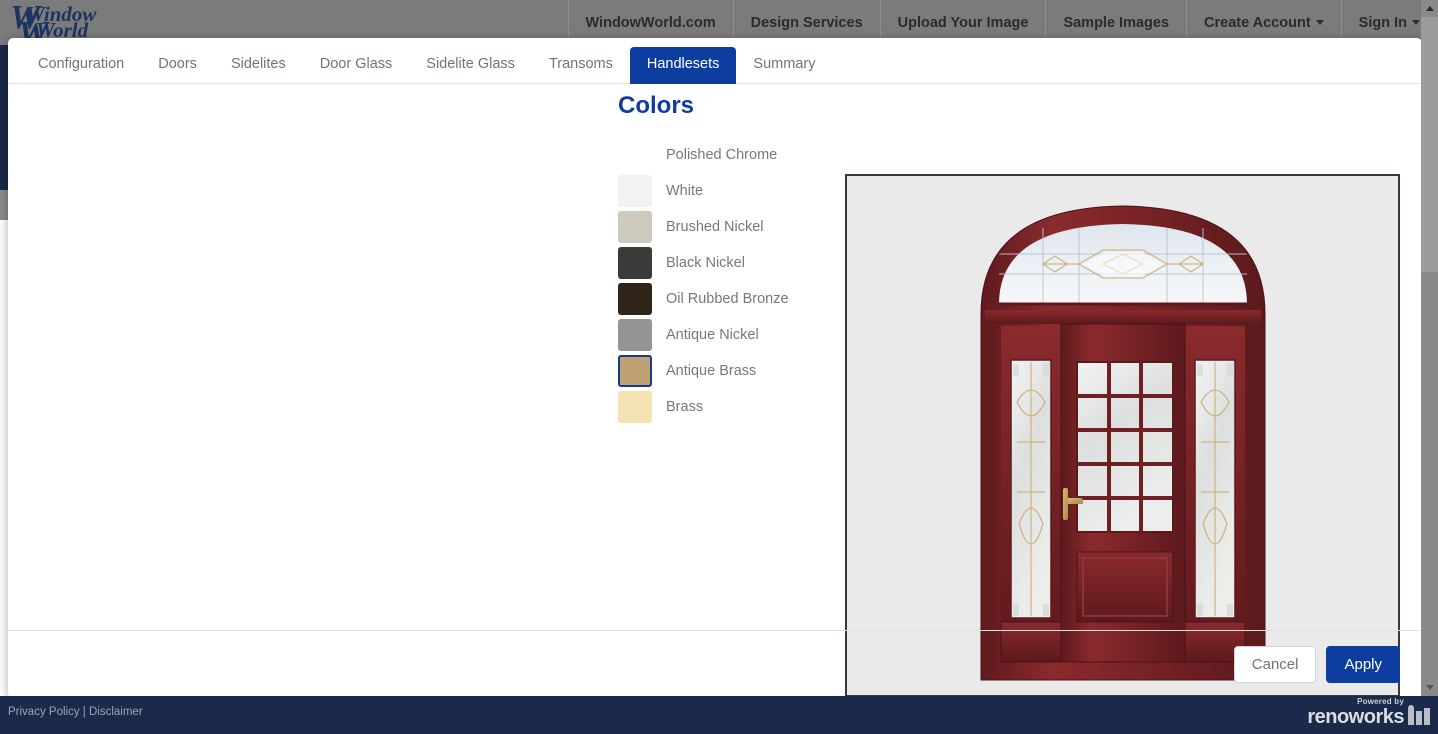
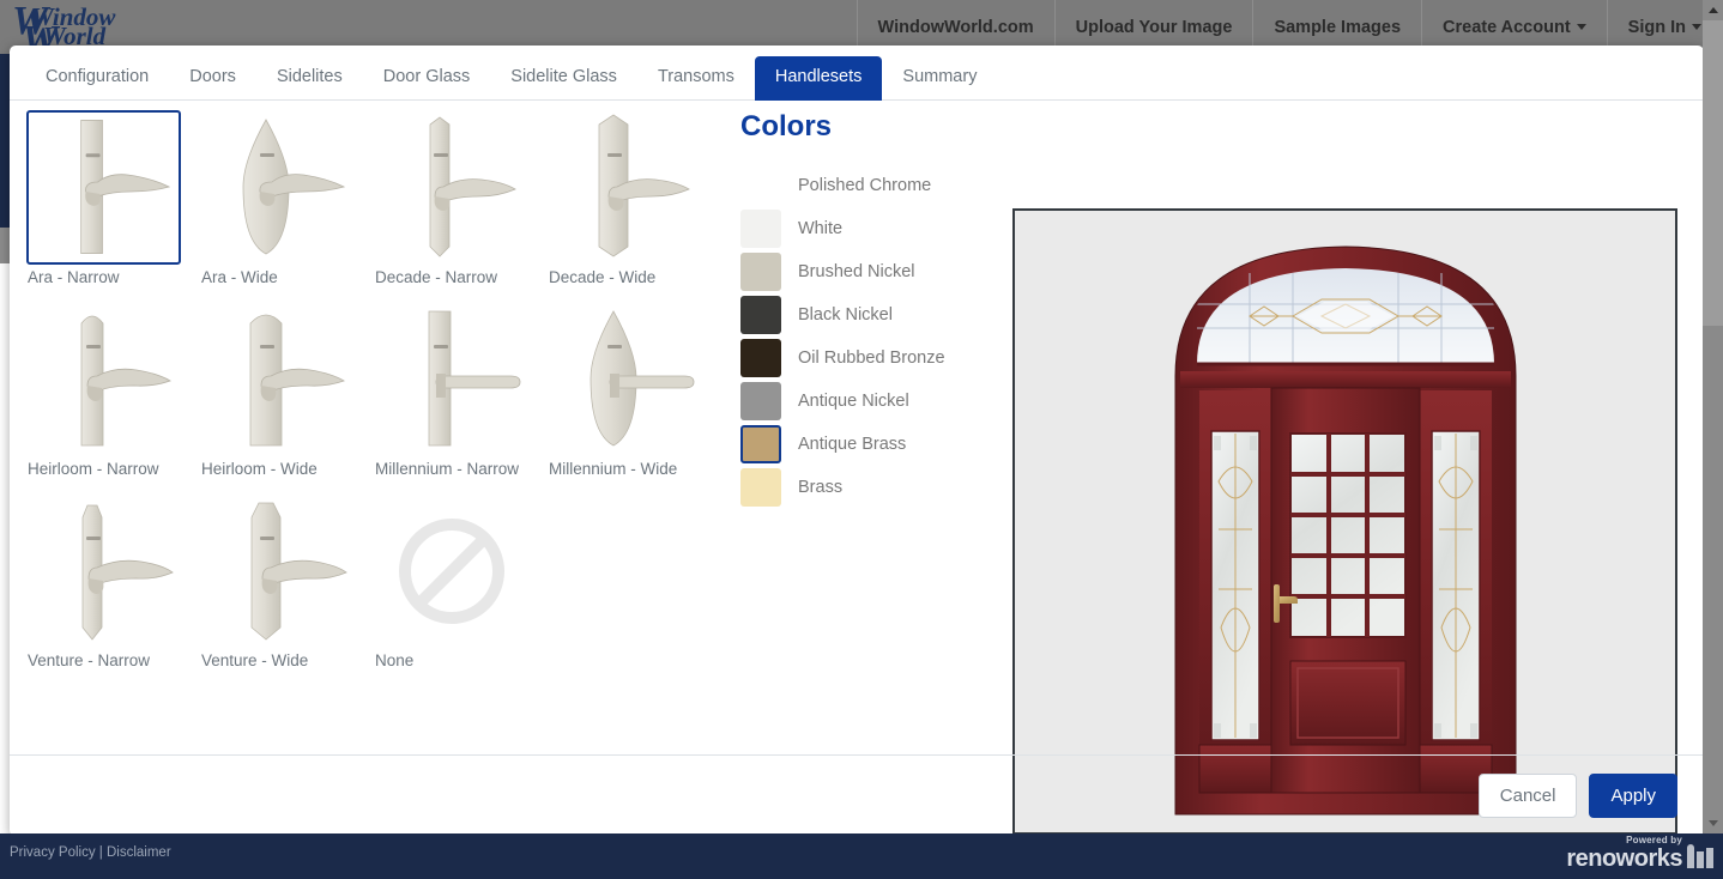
  W
  Window
  W
  World
  WindowWorld.com
- Design Services
  Upload Your Image
  Sample Images
  Create Account
  Sign In
  Configuration
  Doors
  Sidelites
  Door Glass
  Sidelite Glass
  Transoms
  Handlesets
  Summary
+ Ara - Narrow
+ Ara - Wide
+ Decade - Narrow
+ Decade - Wide
+ Heirloom - Narrow
+ Heirloom - Wide
+ Millennium - Narrow
+ Millennium - Wide
+ Venture - Narrow
+ Venture - Wide
+ None
  Colors
  Polished Chrome
  White
  Brushed Nickel
  Black Nickel
  Oil Rubbed Bronze
  Antique Nickel
  Antique Brass
  Brass
  Cancel
  Apply
  Privacy Policy | Disclaimer
  Powered by
  renoworks
